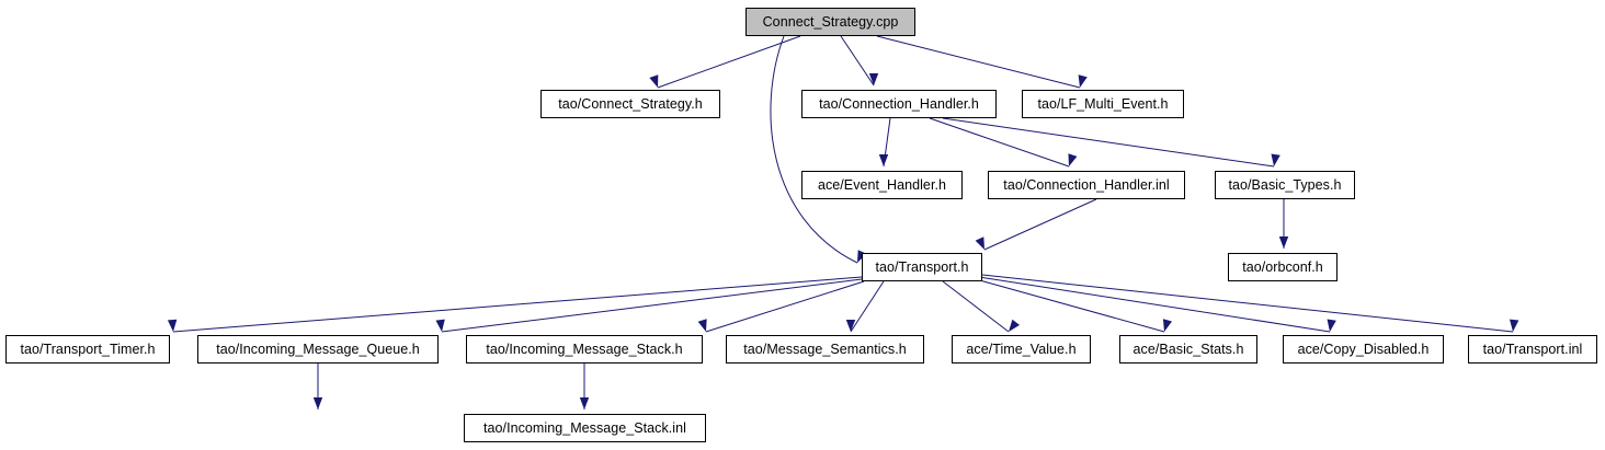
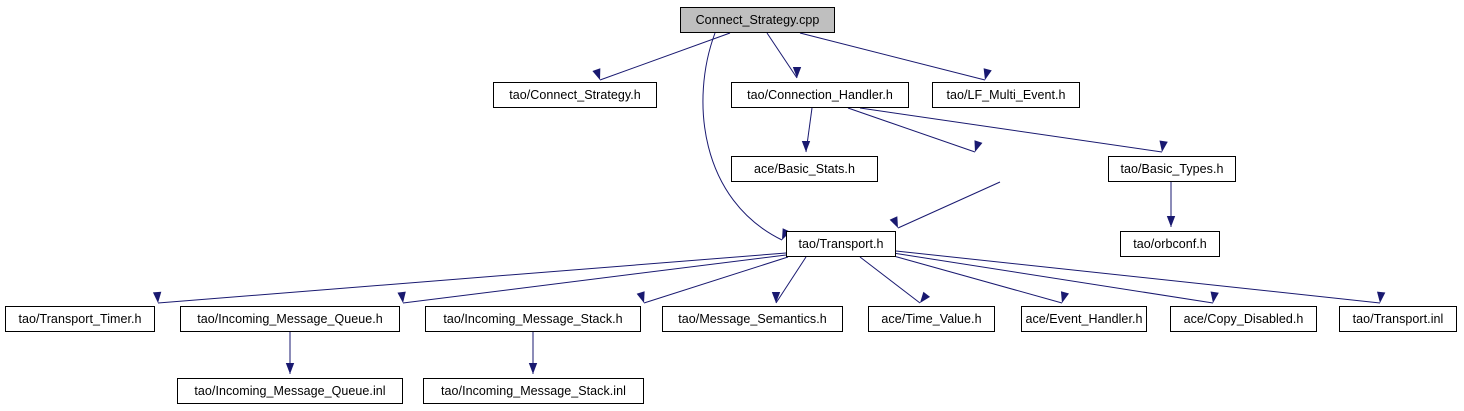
  Connect_Strategy.cpp
  tao/Connect_Strategy.h
  tao/Connection_Handler.h
  tao/LF_Multi_Event.h
- ace/Event_Handler.h
+ ace/Basic_Stats.h
- tao/Connection_Handler.inl
  tao/Basic_Types.h
  tao/Transport.h
  tao/orbconf.h
  tao/Transport_Timer.h
  tao/Incoming_Message_Queue.h
  tao/Incoming_Message_Stack.h
  tao/Message_Semantics.h
  ace/Time_Value.h
- ace/Basic_Stats.h
+ ace/Event_Handler.h
  ace/Copy_Disabled.h
  tao/Transport.inl
+ tao/Incoming_Message_Queue.inl
  tao/Incoming_Message_Stack.inl
